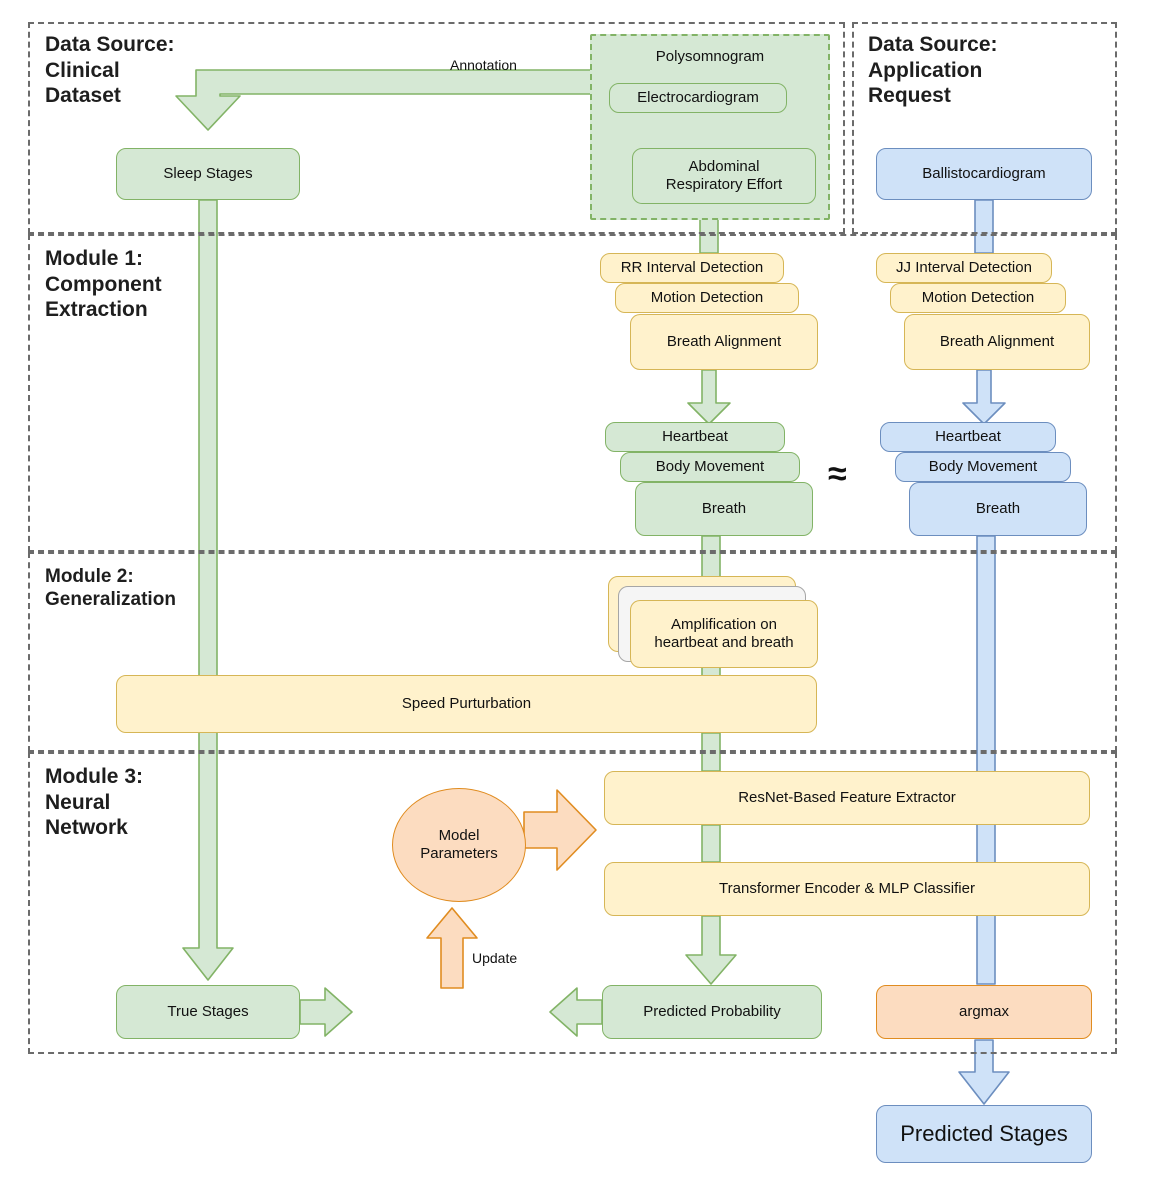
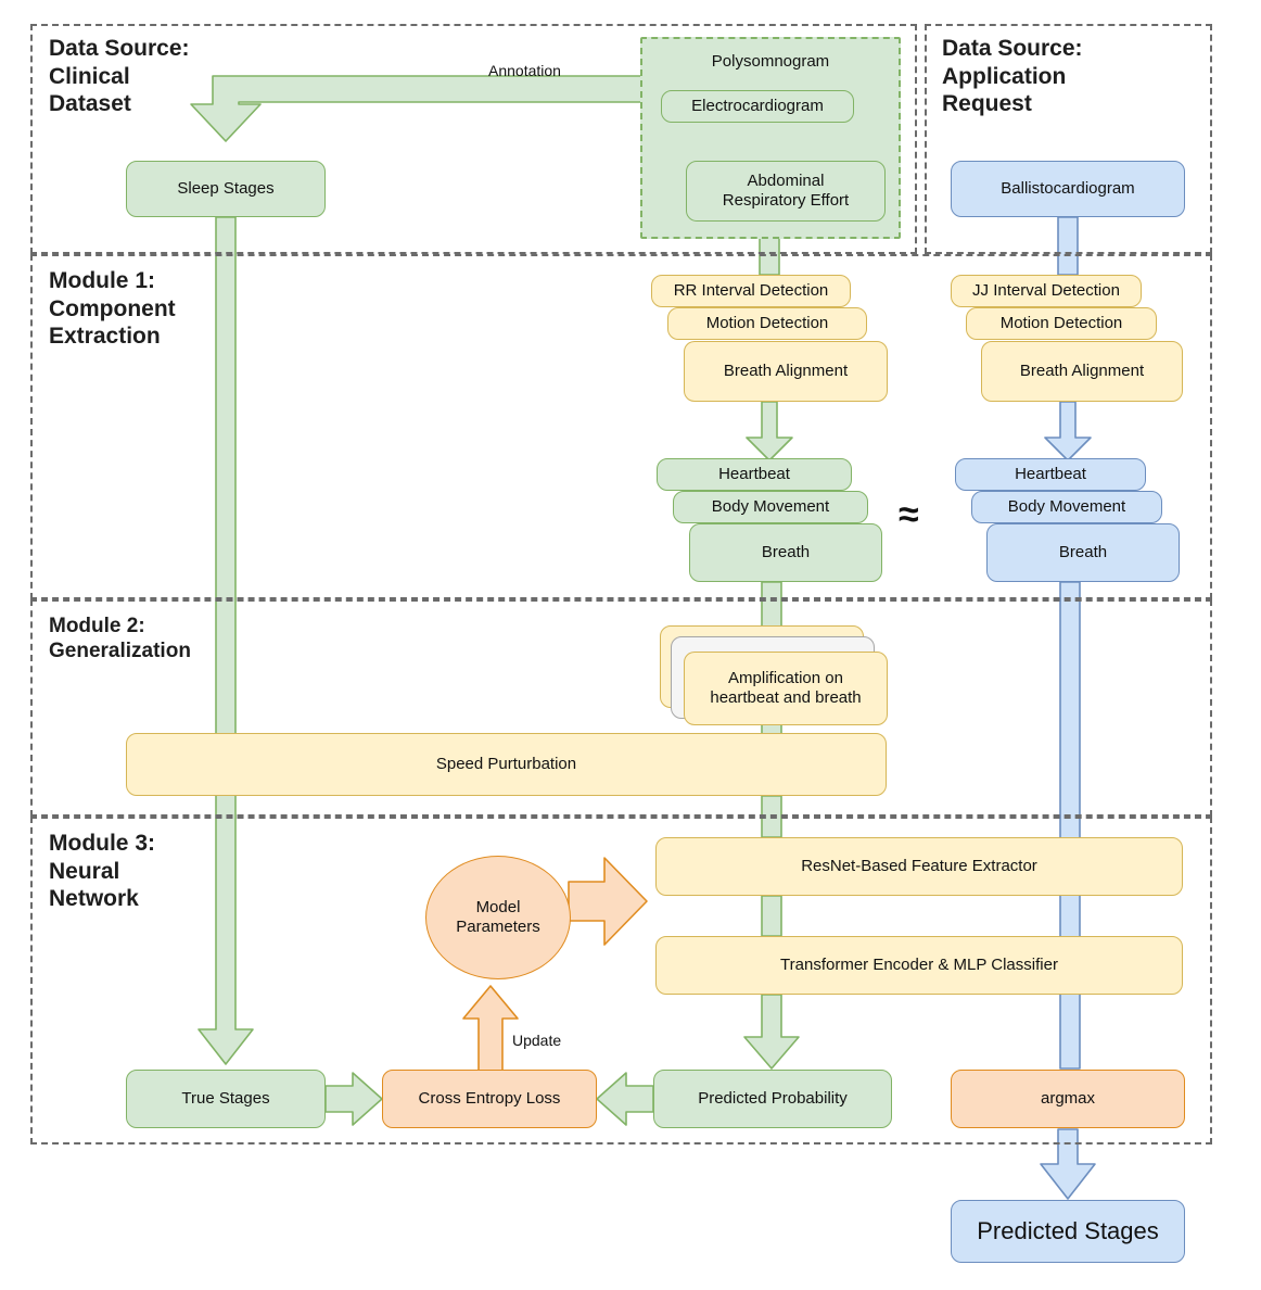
  Data Source:
  Clinical
  Dataset
  Data Source:
  Application
  Request
  Module 1:
  Component
  Extraction
  Module 2:
  Generalization
  Module 3:
  Neural
  Network
  Sleep Stages
  Polysomnogram
  Electrocardiogram
  Abdominal
  Respiratory Effort
  Ballistocardiogram
  RR Interval Detection
  Motion Detection
  Breath Alignment
  JJ Interval Detection
  Motion Detection
  Breath Alignment
  Heartbeat
  Body Movement
  Breath
  Heartbeat
  Body Movement
  Breath
  ≈
  Amplification on
  heartbeat and breath
  Speed Purturbation
  Model
  Parameters
  ResNet-Based Feature Extractor
  Transformer Encoder & MLP Classifier
  True Stages
+ Cross Entropy Loss
  Predicted Probability
  argmax
  Predicted Stages
  Annotation
  Update
